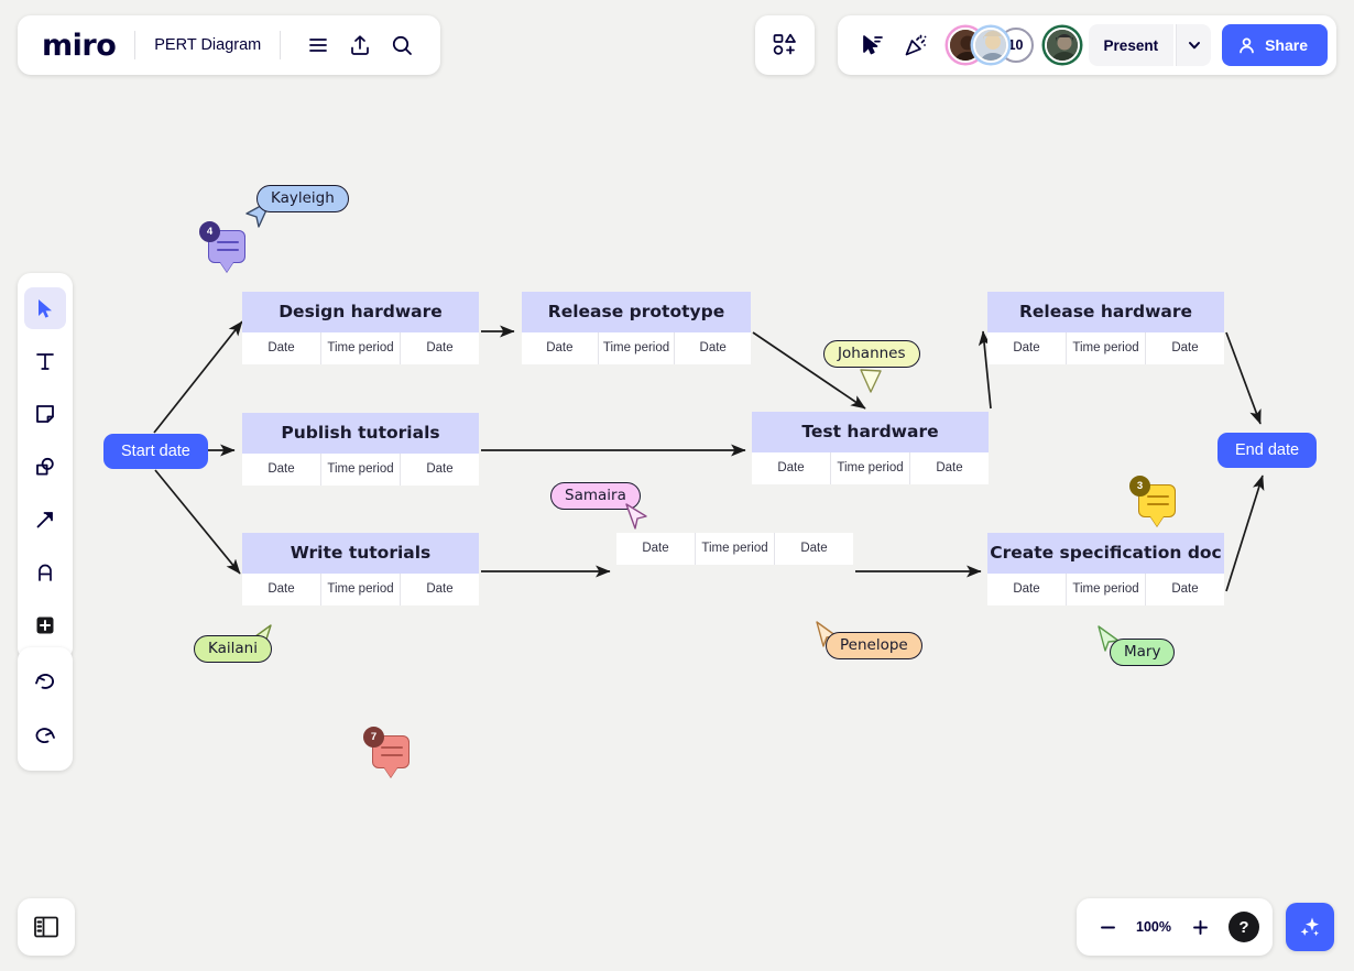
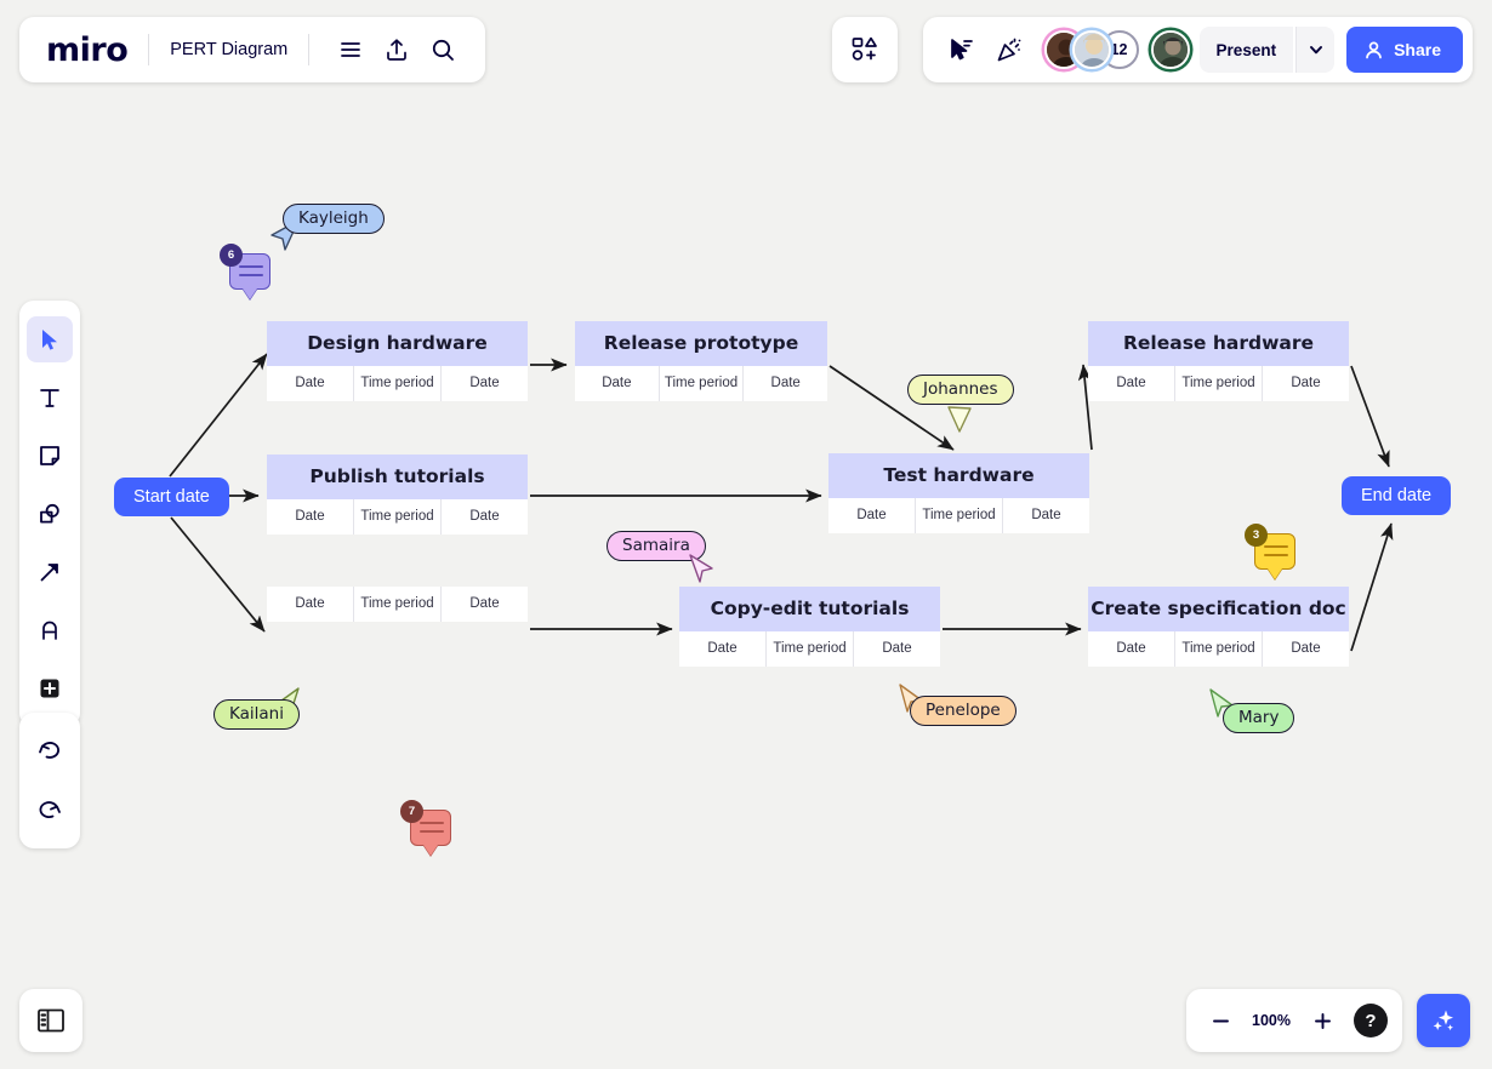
  Start date
  End date
  Design hardware
  Date
  Time period
  Date
  Release prototype
  Date
  Time period
  Date
  Release hardware
  Date
  Time period
  Date
  Publish tutorials
  Date
  Time period
  Date
  Test hardware
  Date
  Time period
  Date
- Write tutorials
  Date
  Time period
  Date
+ Copy-edit tutorials
  Date
  Time period
  Date
  Create specification doc
  Date
  Time period
  Date
  Kayleigh
  Johannes
  Samaira
  Kailani
  Penelope
  Mary
- 4
+ 6
  3
  7
  miro
  PERT Diagram
- 10
+ 12
  Present
  Share
  100%
  ?
